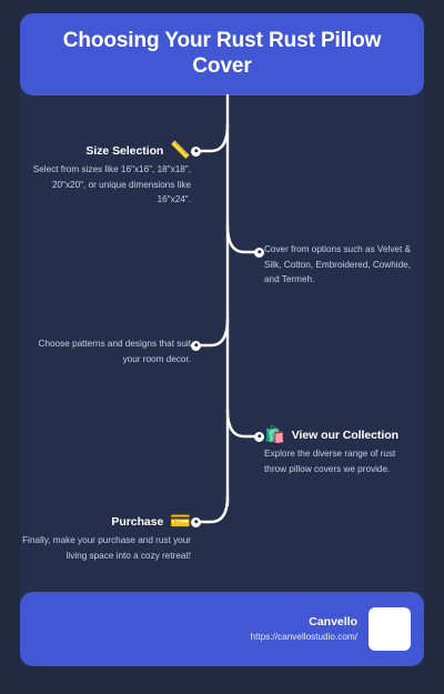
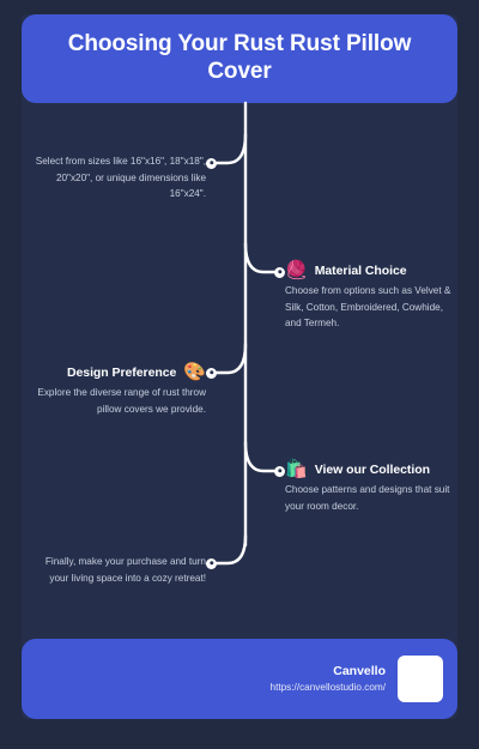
  Choosing Your Rust Rust Pillow Cover
- Size Selection
- 📏
  Select from sizes like 16"x16", 18"x18", 20"x20", or unique dimensions like 16"x24".
+ 🧶
+ Material Choice
- Cover from options such as Velvet & Silk, Cotton, Embroidered, Cowhide, and Termeh.
+ Choose from options such as Velvet & Silk, Cotton, Embroidered, Cowhide, and Termeh.
+ Design Preference
+ 🎨
- Choose patterns and designs that suit your room decor.
+ Explore the diverse range of rust throw pillow covers we provide.
  🛍️
  View our Collection
- Explore the diverse range of rust throw pillow covers we provide.
+ Choose patterns and designs that suit your room decor.
- Purchase
- 💳
- Finally, make your purchase and rust your living space into a cozy retreat!
+ Finally, make your purchase and turn your living space into a cozy retreat!
  Canvello
  https://canvellostudio.com/
